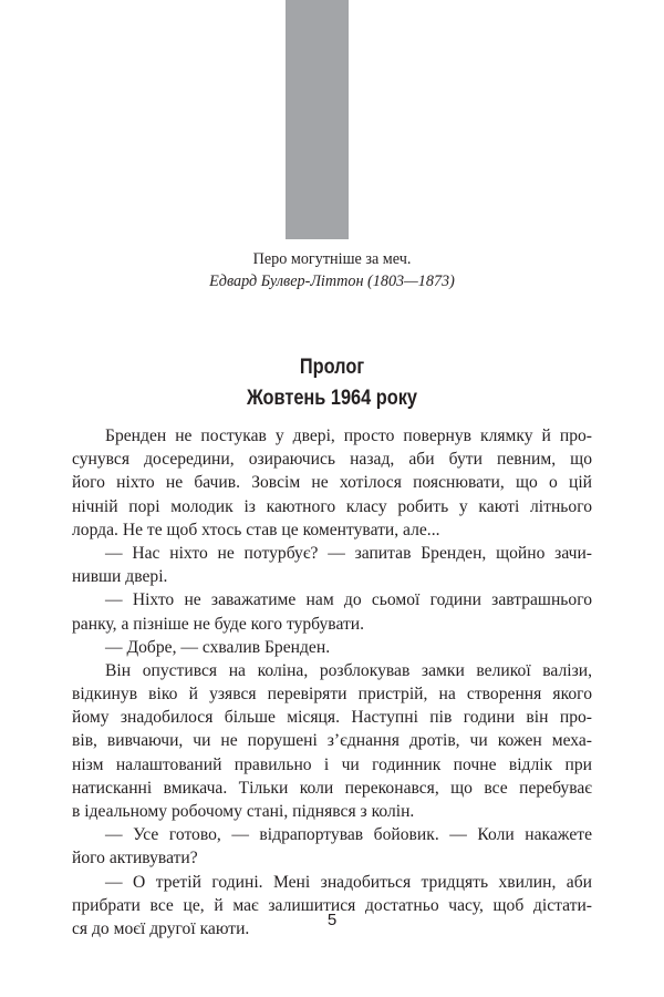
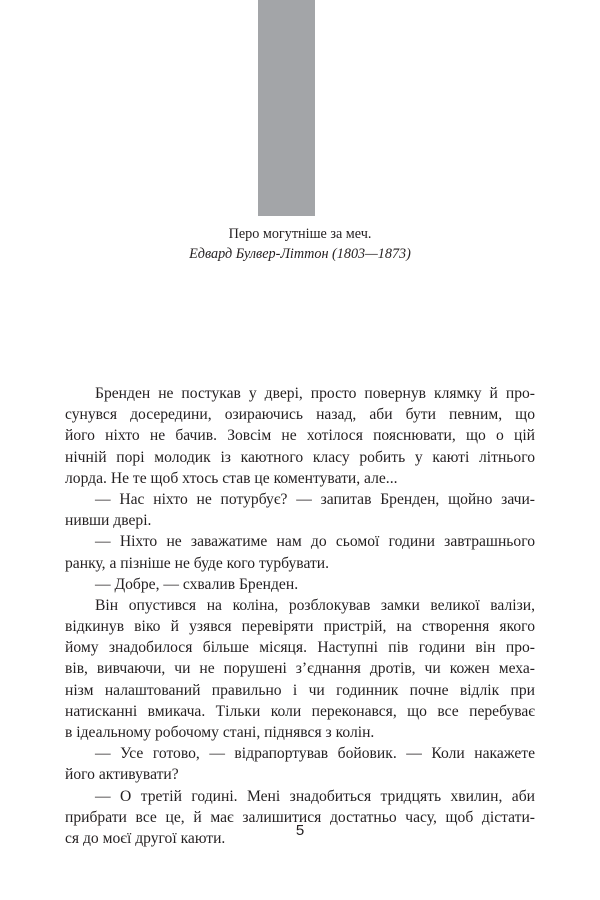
  Перо могутніше за меч.
  Едвард Булвер-Літтон (1803—1873)
- Пролог
- Жовтень 1964 року
  Бренден не постукав у двері, просто повернув клямку й про-
  сунувся досередини, озираючись назад, аби бути певним, що
  його ніхто не бачив. Зовсім не хотілося пояснювати, що о цій
  нічній порі молодик із каютного класу робить у каюті літнього
  лорда. Не те щоб хтось став це коментувати, але...
  — Нас ніхто не потурбує? — запитав Бренден, щойно зачи-
  нивши двері.
  — Ніхто не заважатиме нам до сьомої години завтрашнього
  ранку, а пізніше не буде кого турбувати.
  — Добре, — схвалив Бренден.
  Він опустився на коліна, розблокував замки великої валізи,
  відкинув віко й узявся перевіряти пристрій, на створення якого
  йому знадобилося більше місяця. Наступні пів години він про-
  вів, вивчаючи, чи не порушені з’єднання дротів, чи кожен меха-
  нізм налаштований правильно і чи годинник почне відлік при
  натисканні вмикача. Тільки коли переконався, що все перебуває
  в ідеальному робочому стані, піднявся з колін.
  — Усе готово, — відрапортував бойовик. — Коли накажете
  його активувати?
  — О третій годині. Мені знадобиться тридцять хвилин, аби
  прибрати все це, й має залишитися достатньо часу, щоб дістати-
  ся до моєї другої каюти.
  5
